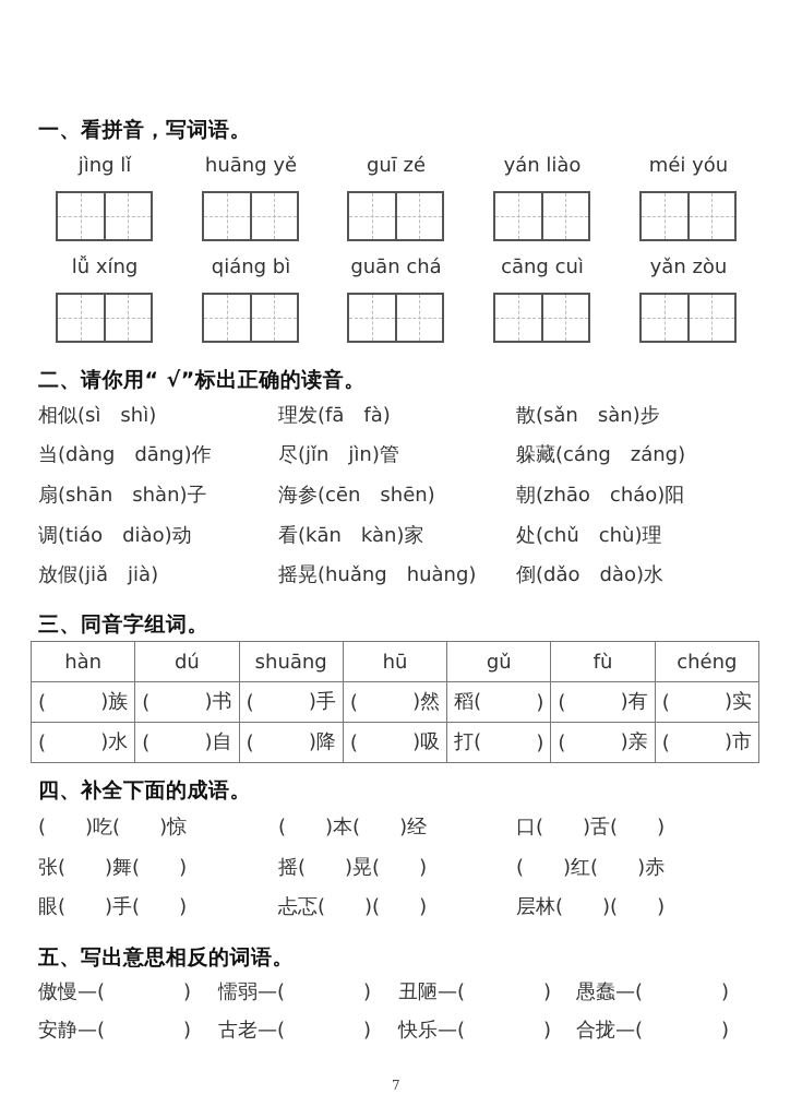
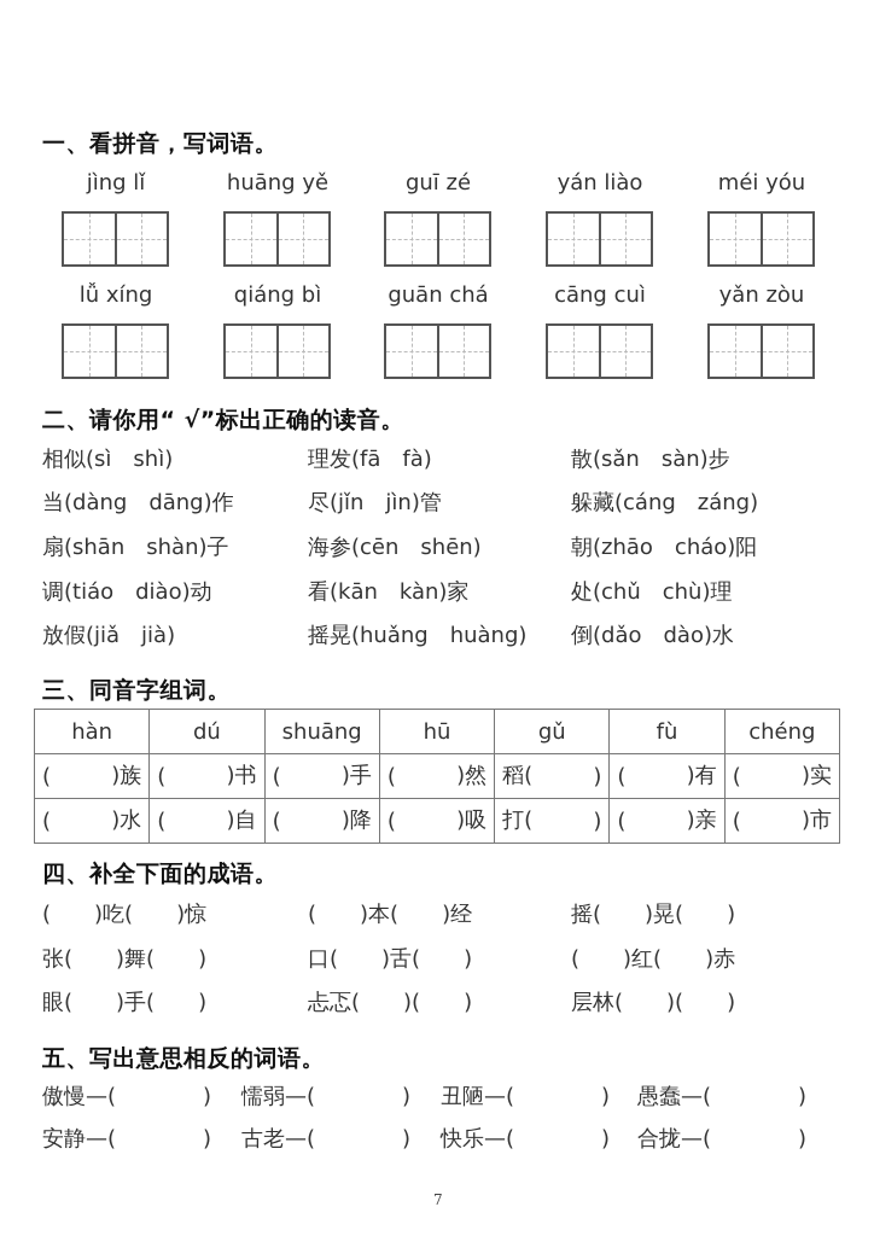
  一、看拼音，写词语。
  jìng lǐ
  huāng yě
  guī zé
  yán liào
  méi yóu
  lǚ xíng
  qiáng bì
  guān chá
  cāng cuì
  yǎn zòu
  二、请你用“ √”标出正确的读音。
  相似(sì shì)
  理发(fā fà)
  散(sǎn sàn)步
  当(dàng dāng)作
  尽(jǐn jìn)管
  躲藏(cáng záng)
  扇(shān shàn)子
  海参(cēn shēn)
  朝(zhāo cháo)阳
  调(tiáo diào)动
  看(kān kàn)家
  处(chǔ chù)理
  放假(jiǎ jià)
  摇晃(huǎng huàng)
  倒(dǎo dào)水
  三、同音字组词。
  hàn	dú	shuāng	hū	gǔ	fù	chéng
  ( )族	( )书	( )手	( )然	稻( )	( )有	( )实
  ( )水	( )自	( )降	( )吸	打( )	( )亲	( )市
  四、补全下面的成语。
  ( )吃( )惊
  ( )本( )经
- 口( )舌( )
+ 摇( )晃( )
  张( )舞( )
- 摇( )晃( )
+ 口( )舌( )
  ( )红( )赤
  眼( )手( )
  忐忑( )( )
  层林( )( )
  五、写出意思相反的词语。
  傲慢—( )
  懦弱—( )
  丑陋—( )
  愚蠢—( )
  安静—( )
  古老—( )
  快乐—( )
  合拢—( )
  7
